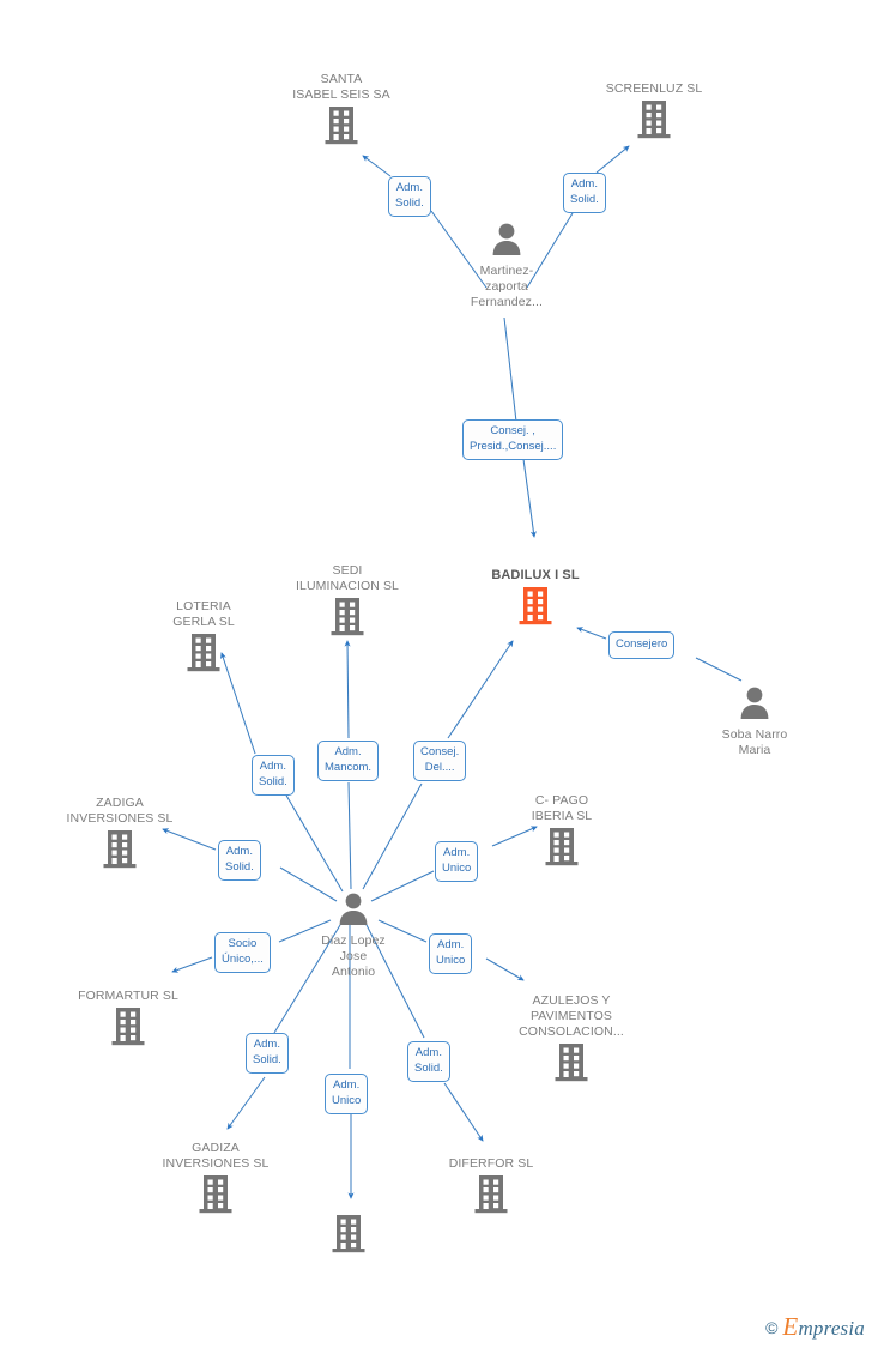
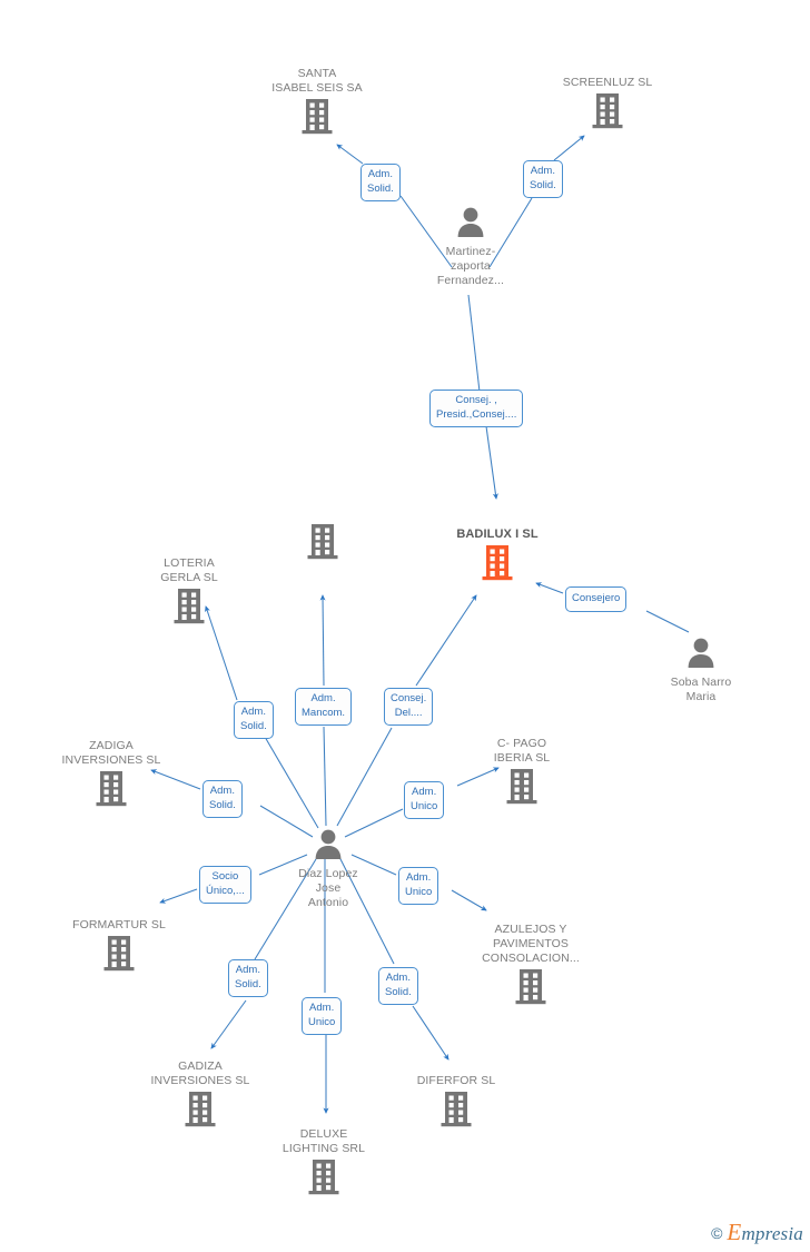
  SANTA
  ISABEL SEIS SA
  SCREENLUZ SL
  Martinez-
  zaporta
  Fernandez...
  BADILUX I SL
  Soba Narro
  Maria
- SEDI
- ILUMINACION SL
  LOTERIA
  GERLA SL
  ZADIGA
  INVERSIONES SL
  C- PAGO
  IBERIA SL
  Diaz Lopez
  Jose
  Antonio
  FORMARTUR SL
  AZULEJOS Y
  PAVIMENTOS
  CONSOLACION...
  GADIZA
  INVERSIONES SL
  DIFERFOR SL
+ DELUXE
+ LIGHTING SRL
  Adm.
  Solid.
  Adm.
  Solid.
  Consej. ,
  Presid.,Consej....
  Consejero
  Adm.
  Solid.
  Adm.
  Mancom.
  Consej.
  Del....
  Adm.
  Solid.
  Adm.
  Unico
  Socio
  Único,...
  Adm.
  Unico
  Adm.
  Solid.
  Adm.
  Unico
  Adm.
  Solid.
  ©
  Empresia
